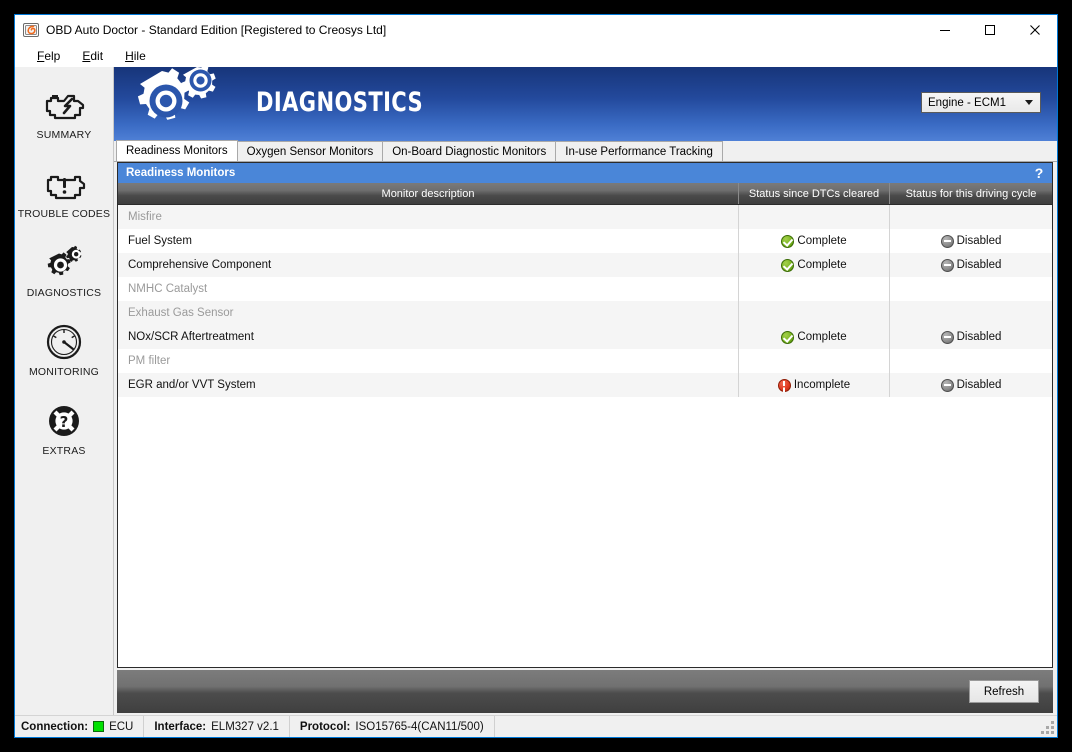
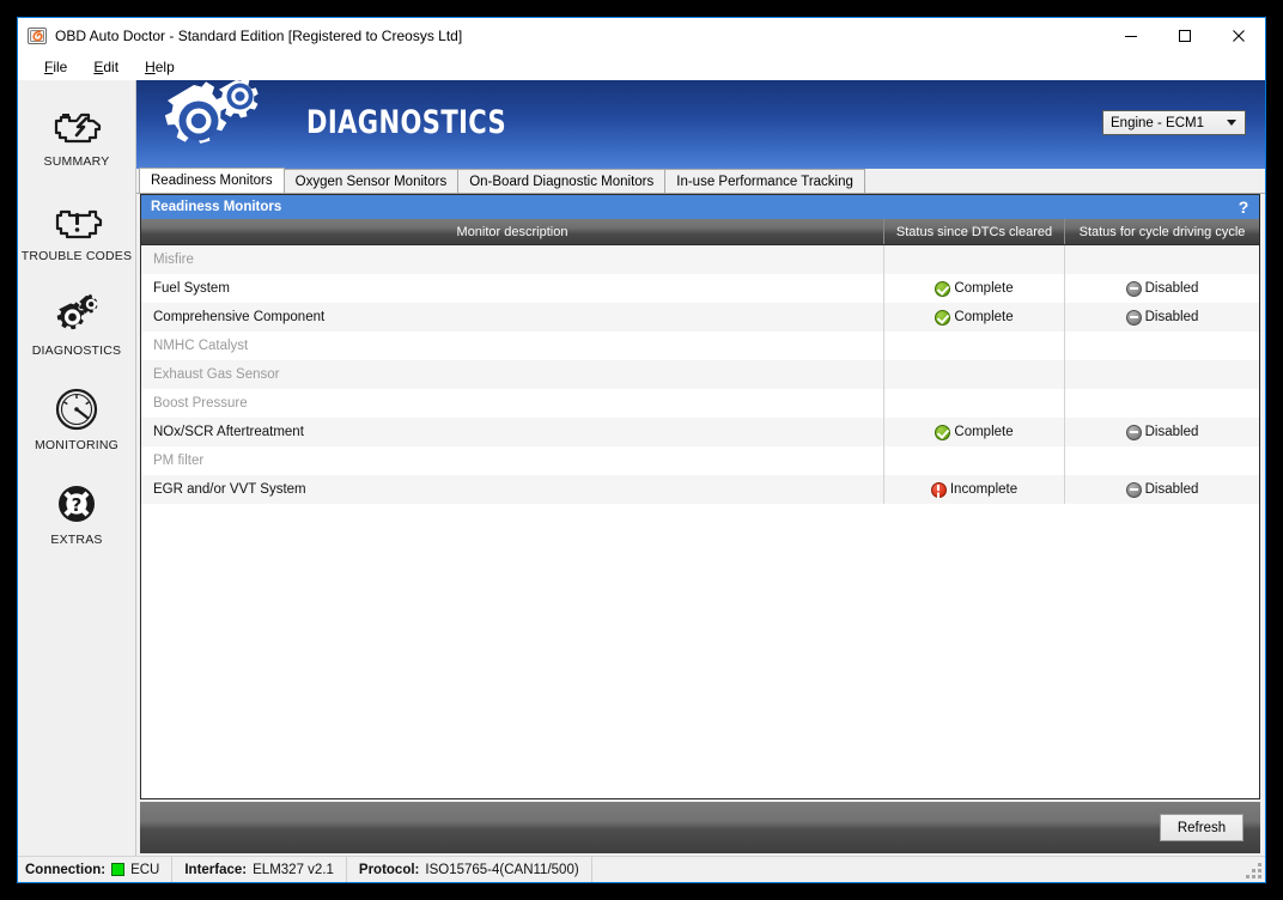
  OBD Auto Doctor - Standard Edition [Registered to Creosys Ltd]
- Felp
+ File
  Edit
- Hile
+ Help
  SUMMARY
  TROUBLE CODES
  DIAGNOSTICS
  MONITORING
  ?
  EXTRAS
  DIAGNOSTICS
  Engine - ECM1
  Readiness Monitors
  Oxygen Sensor Monitors
  On-Board Diagnostic Monitors
  In-use Performance Tracking
  Readiness Monitors
  ?
  Monitor description
  Status since DTCs cleared
- Status for this driving cycle
+ Status for cycle driving cycle
  Misfire
  Fuel System
  Complete
  Disabled
  Comprehensive Component
  Complete
  Disabled
  NMHC Catalyst
  Exhaust Gas Sensor
+ Boost Pressure
  NOx/SCR Aftertreatment
  Complete
  Disabled
  PM filter
  EGR and/or VVT System
  Incomplete
  Disabled
  Refresh
  Connection:
  ECU
  Interface:
  ELM327 v2.1
  Protocol:
  ISO15765-4(CAN11/500)
